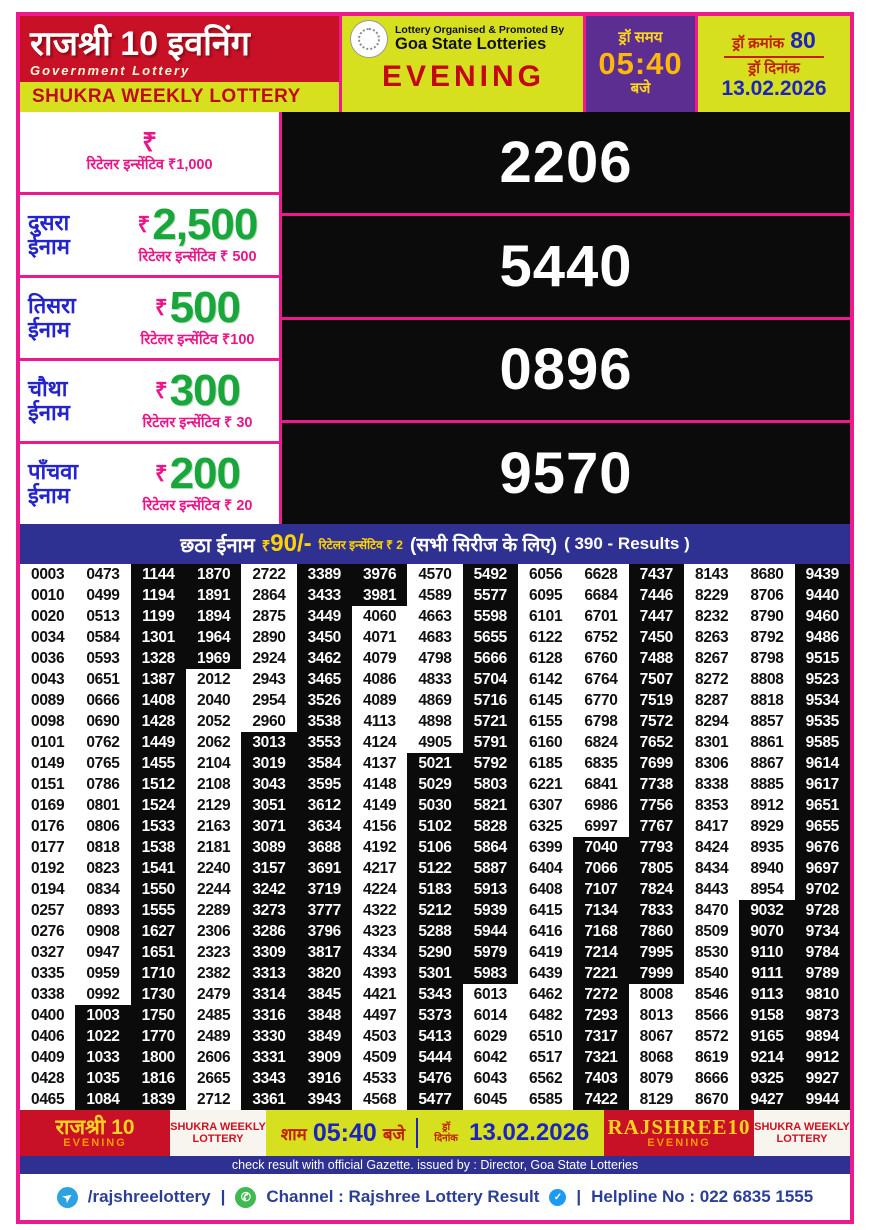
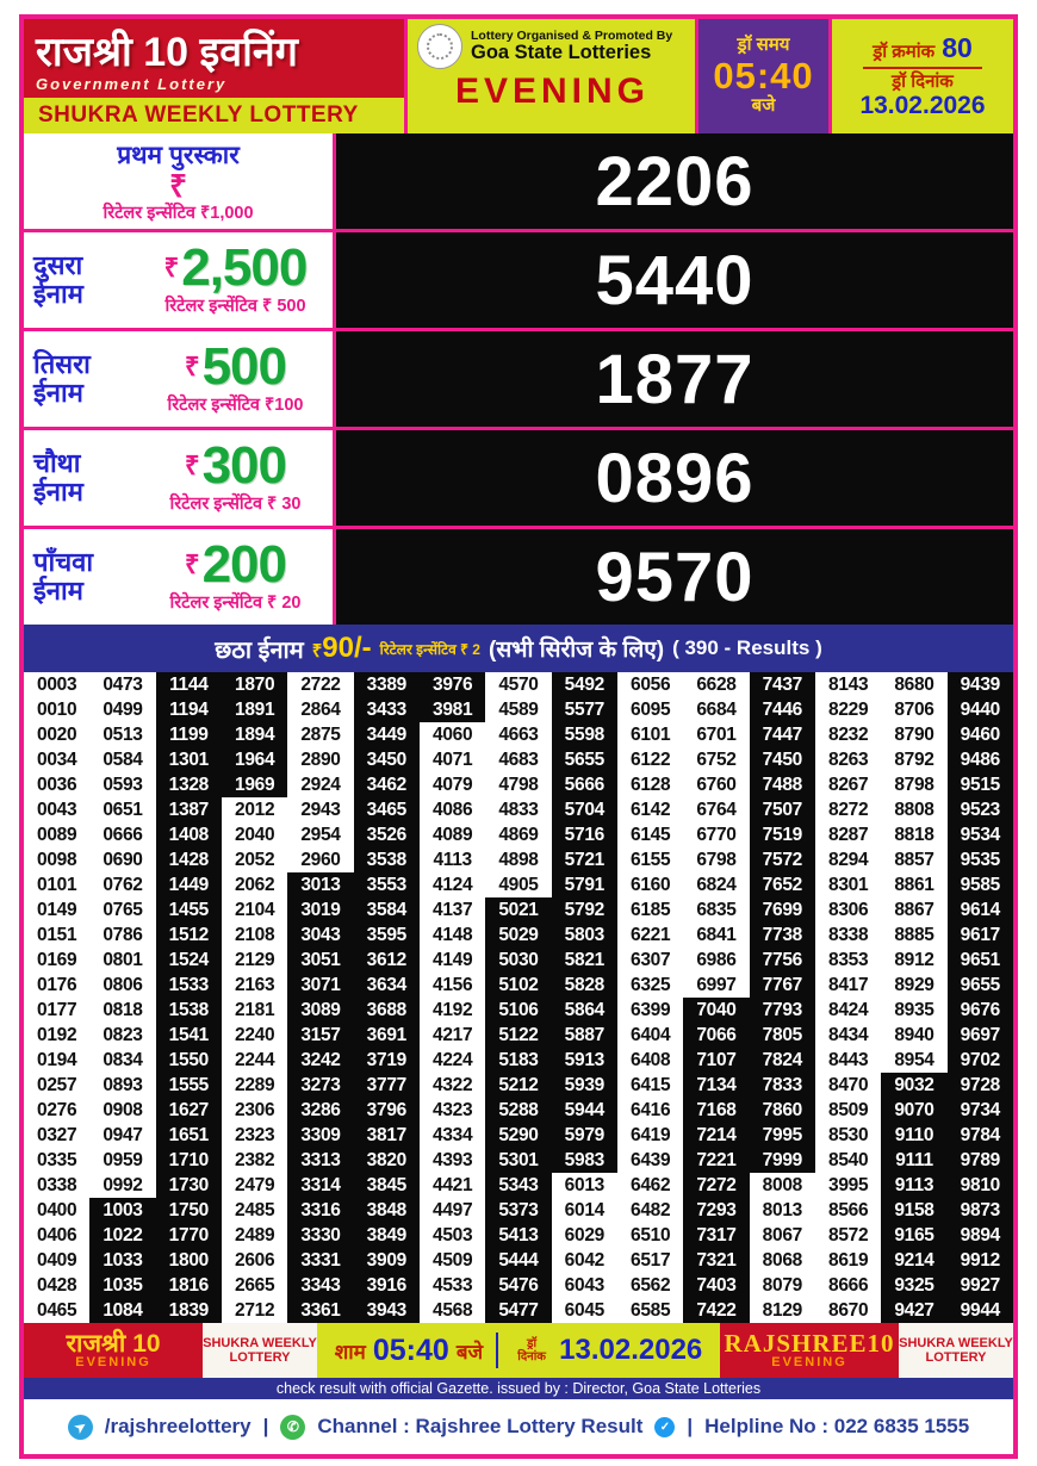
  राजश्री 10 इवनिंग
  Government Lottery
  SHUKRA WEEKLY LOTTERY
  Lottery Organised & Promoted By
  Goa State Lotteries
  EVENING
  ड्रॉ समय
  05:40
  बजे
  ड्रॉ क्रमांक
  80
  ड्रॉ दिनांक
  13.02.2026
+ प्रथम पुरस्कार
  ₹
  रिटेलर इन्सेंटिव ₹1,000
  दुसरा
  ईनाम
  ₹
  2,500
  रिटेलर इन्सेंटिव ₹ 500
  तिसरा
  ईनाम
  ₹
  500
  रिटेलर इन्सेंटिव ₹100
  चौथा
  ईनाम
  ₹
  300
  रिटेलर इन्सेंटिव ₹ 30
  पाँचवा
  ईनाम
  ₹
  200
  रिटेलर इन्सेंटिव ₹ 20
  2206
  5440
+ 1877
  0896
  9570
  छठा ईनाम
  ₹90/-
  रिटेलर इन्सेंटिव ₹ 2
  (सभी सिरीज के लिए)
  ( 390 - Results )
  0003
  0473
  1144
  1870
  2722
  3389
  3976
  4570
  5492
  6056
  6628
  7437
  8143
  8680
  9439
  0010
  0499
  1194
  1891
  2864
  3433
  3981
  4589
  5577
  6095
  6684
  7446
  8229
  8706
  9440
  0020
  0513
  1199
  1894
  2875
  3449
  4060
  4663
  5598
  6101
  6701
  7447
  8232
  8790
  9460
  0034
  0584
  1301
  1964
  2890
  3450
  4071
  4683
  5655
  6122
  6752
  7450
  8263
  8792
  9486
  0036
  0593
  1328
  1969
  2924
  3462
  4079
  4798
  5666
  6128
  6760
  7488
  8267
  8798
  9515
  0043
  0651
  1387
  2012
  2943
  3465
  4086
  4833
  5704
  6142
  6764
  7507
  8272
  8808
  9523
  0089
  0666
  1408
  2040
  2954
  3526
  4089
  4869
  5716
  6145
  6770
  7519
  8287
  8818
  9534
  0098
  0690
  1428
  2052
  2960
  3538
  4113
  4898
  5721
  6155
  6798
  7572
  8294
  8857
  9535
  0101
  0762
  1449
  2062
  3013
  3553
  4124
  4905
  5791
  6160
  6824
  7652
  8301
  8861
  9585
  0149
  0765
  1455
  2104
  3019
  3584
  4137
  5021
  5792
  6185
  6835
  7699
  8306
  8867
  9614
  0151
  0786
  1512
  2108
  3043
  3595
  4148
  5029
  5803
  6221
  6841
  7738
  8338
  8885
  9617
  0169
  0801
  1524
  2129
  3051
  3612
  4149
  5030
  5821
  6307
  6986
  7756
  8353
  8912
  9651
  0176
  0806
  1533
  2163
  3071
  3634
  4156
  5102
  5828
  6325
  6997
  7767
  8417
  8929
  9655
  0177
  0818
  1538
  2181
  3089
  3688
  4192
  5106
  5864
  6399
  7040
  7793
  8424
  8935
  9676
  0192
  0823
  1541
  2240
  3157
  3691
  4217
  5122
  5887
  6404
  7066
  7805
  8434
  8940
  9697
  0194
  0834
  1550
  2244
  3242
  3719
  4224
  5183
  5913
  6408
  7107
  7824
  8443
  8954
  9702
  0257
  0893
  1555
  2289
  3273
  3777
  4322
  5212
  5939
  6415
  7134
  7833
  8470
  9032
  9728
  0276
  0908
  1627
  2306
  3286
  3796
  4323
  5288
  5944
  6416
  7168
  7860
  8509
  9070
  9734
  0327
  0947
  1651
  2323
  3309
  3817
  4334
  5290
  5979
  6419
  7214
  7995
  8530
  9110
  9784
  0335
  0959
  1710
  2382
  3313
  3820
  4393
  5301
  5983
  6439
  7221
  7999
  8540
  9111
  9789
  0338
  0992
  1730
  2479
  3314
  3845
  4421
  5343
  6013
  6462
  7272
  8008
- 8546
+ 3995
  9113
  9810
  0400
  1003
  1750
  2485
  3316
  3848
  4497
  5373
  6014
  6482
  7293
  8013
  8566
  9158
  9873
  0406
  1022
  1770
  2489
  3330
  3849
  4503
  5413
  6029
  6510
  7317
  8067
  8572
  9165
  9894
  0409
  1033
  1800
  2606
  3331
  3909
  4509
  5444
  6042
  6517
  7321
  8068
  8619
  9214
  9912
  0428
  1035
  1816
  2665
  3343
  3916
  4533
  5476
  6043
  6562
  7403
  8079
  8666
  9325
  9927
  0465
  1084
  1839
  2712
  3361
  3943
  4568
  5477
  6045
  6585
  7422
  8129
  8670
  9427
  9944
  राजश्री 10
  EVENING
  SHUKRA WEEKLY LOTTERY
  शाम
  05:40
  बजे
  ड्रॉ दिनांक
  13.02.2026
  RAJSHREE10
  EVENING
  SHUKRA WEEKLY LOTTERY
  check result with official Gazette. issued by : Director, Goa State Lotteries
  /rajshreelottery
  |
  ✆
  Channel : Rajshree Lottery Result
  ✓
  |
  Helpline No : 022 6835 1555
